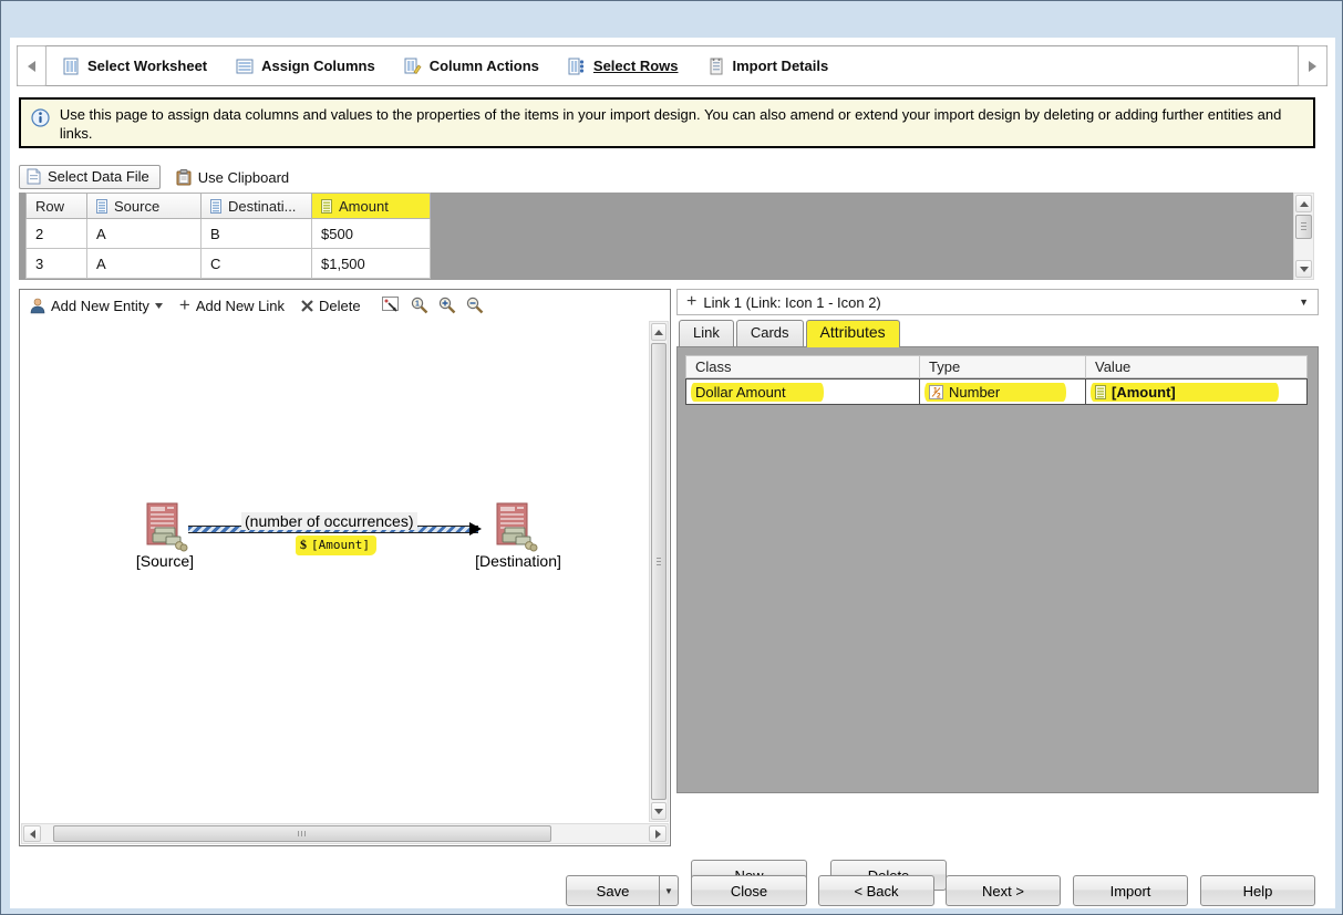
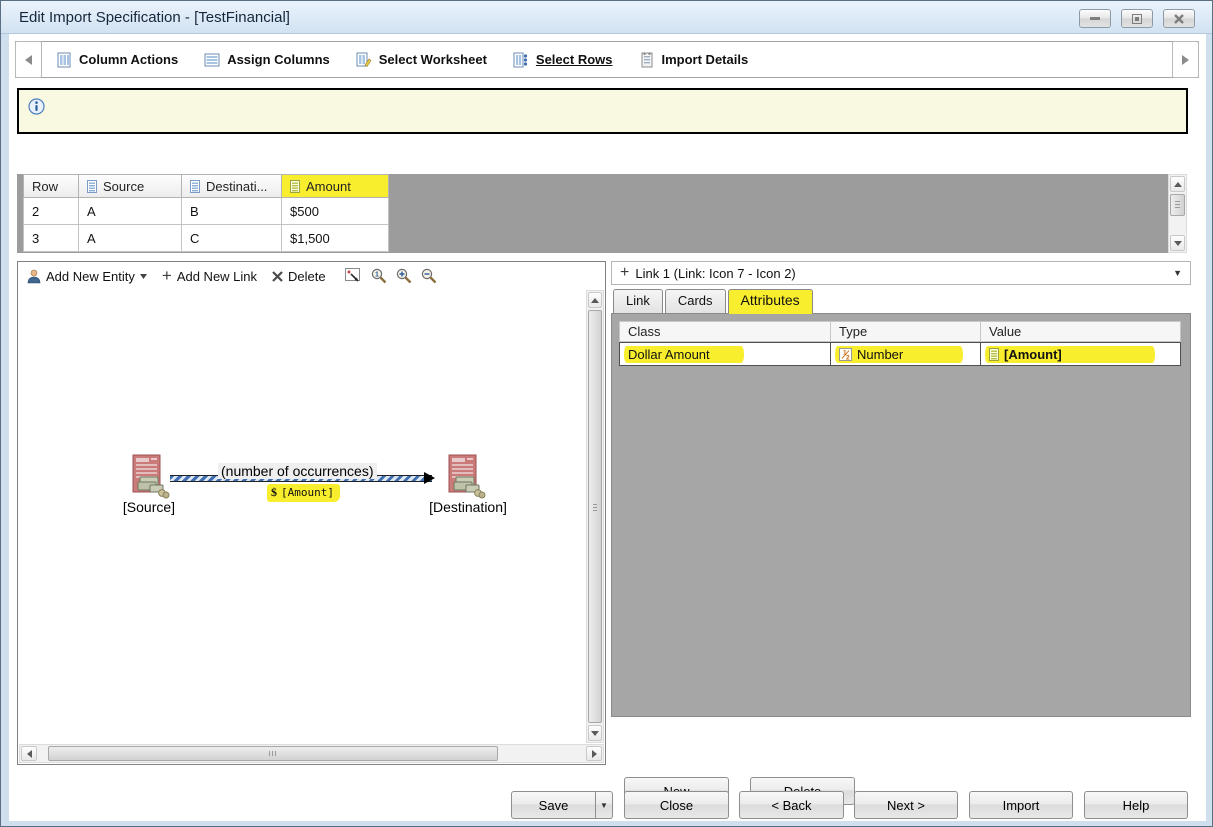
+ Edit Import Specification - [TestFinancial]
- Select Worksheet
+ Column Actions
  Assign Columns
- Column Actions
+ Select Worksheet
  Select Rows
  Import Details
- Use this page to assign data columns and values to the properties of the items in your import design. You can also amend or extend your import design by deleting or adding further entities and links.
- Select Data File
- Use Clipboard
  Row
  Source
  Destinati...
  Amount
  2
  A
  B
  $500
  3
  A
  C
  $1,500
  Add New Entity
  +
  Add New Link
  Delete
  [Source]
  [Destination]
  (number of occurrences)
  $
  [Amount]
  +
- Link 1 (Link: Icon 1 - Icon 2)
+ Link 1 (Link: Icon 7 - Icon 2)
  ▼
  Link
  Cards
  Attributes
  Class
  Type
  Value
  Dollar Amount
  Number
  [Amount]
  Save
  ▼
  Close
  < Back
  Next >
  Import
  Help
